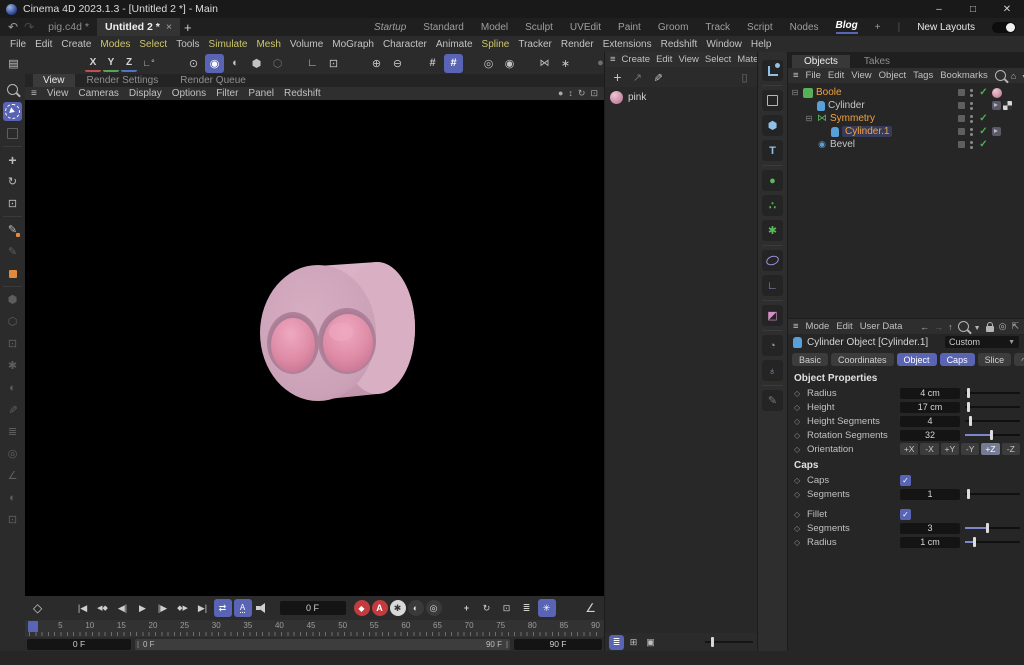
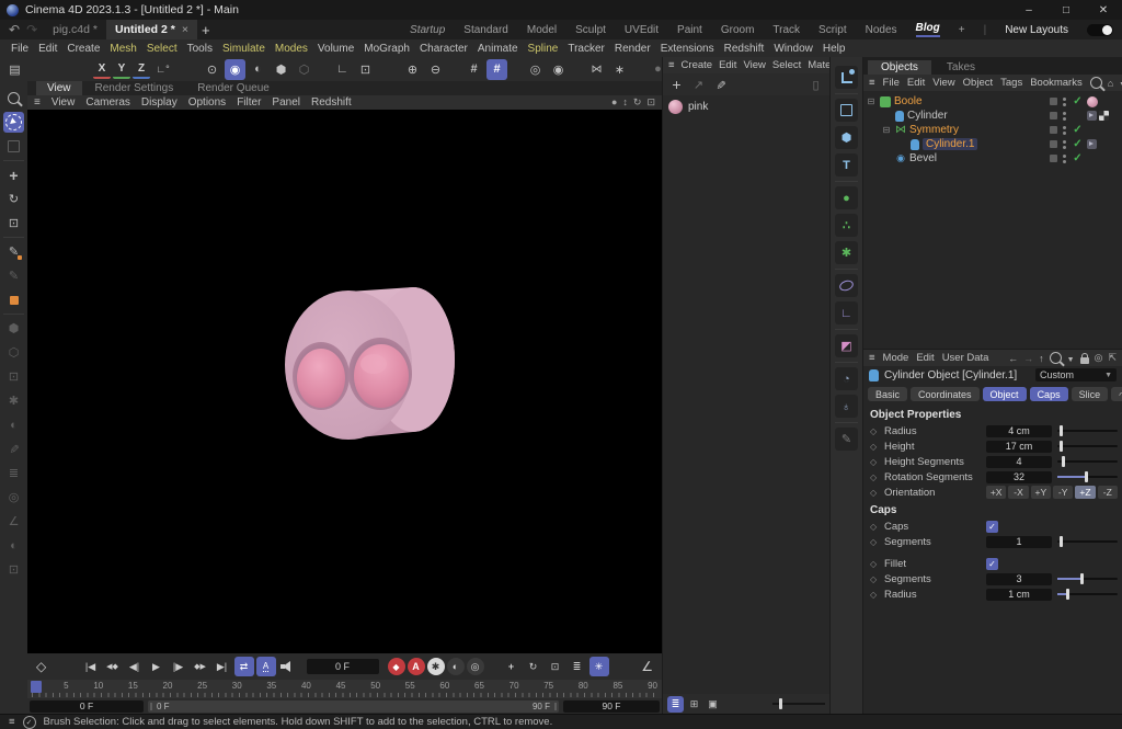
  Cinema 4D 2023.1.3 - [Untitled 2 *] - Main
  pig.c4d *
  Untitled 2 *
  ×
  +
  Startup
  Standard
  Model
  Sculpt
  UVEdit
  Paint
  Groom
  Track
  Script
  Nodes
  Blog
  +
  |
  New Layouts
  File
  Edit
  Create
- Modes
+ Mesh
  Select
  Tools
  Simulate
- Mesh
+ Modes
  Volume
  MoGraph
  Character
  Animate
  Spline
  Tracker
  Render
  Extensions
  Redshift
  Window
  Help
  X
  Y
  Z
  View
  Render Settings
  Render Queue
  View
  Cameras
  Display
  Options
  Filter
  Panel
  Redshift
  +
  0 F
  5
  10
  15
  20
  25
  30
  35
  40
  45
  50
  55
  60
  65
  70
  75
  80
  85
  90
  0 F
  0 F
  90 F
  90 F
  Create
  Edit
  View
  Select
  pink
  Objects
  Takes
  File
  Edit
  View
  Object
  Tags
  Bookmarks
  ⊟
  Boole
  ✓
  Cylinder
  ⊟
  ⋈
  Symmetry
  ✓
  Cylinder.1
  ✓
  ◉
  Bevel
  ✓
  Mode
  Edit
  User Data
  Cylinder Object [Cylinder.1]
  Custom
  Basic
  Coordinates
  Object
  Caps
  Slice
  Object Properties
  ◇
  Radius
  4 cm
  ◇
  Height
  17 cm
  ◇
  Height Segments
  4
  ◇
  Rotation Segments
  32
  ◇
  Orientation
  +X
  -X
  +Y
  -Y
  +Z
  -Z
  Caps
  ◇
  Caps
  ✓
  ◇
  Segments
  1
  ◇
  Fillet
  ✓
  ◇
  Segments
  3
  ◇
  Radius
  1 cm
+ Brush Selection: Click and drag to select elements. Hold down SHIFT to add to the selection, CTRL to remove.
